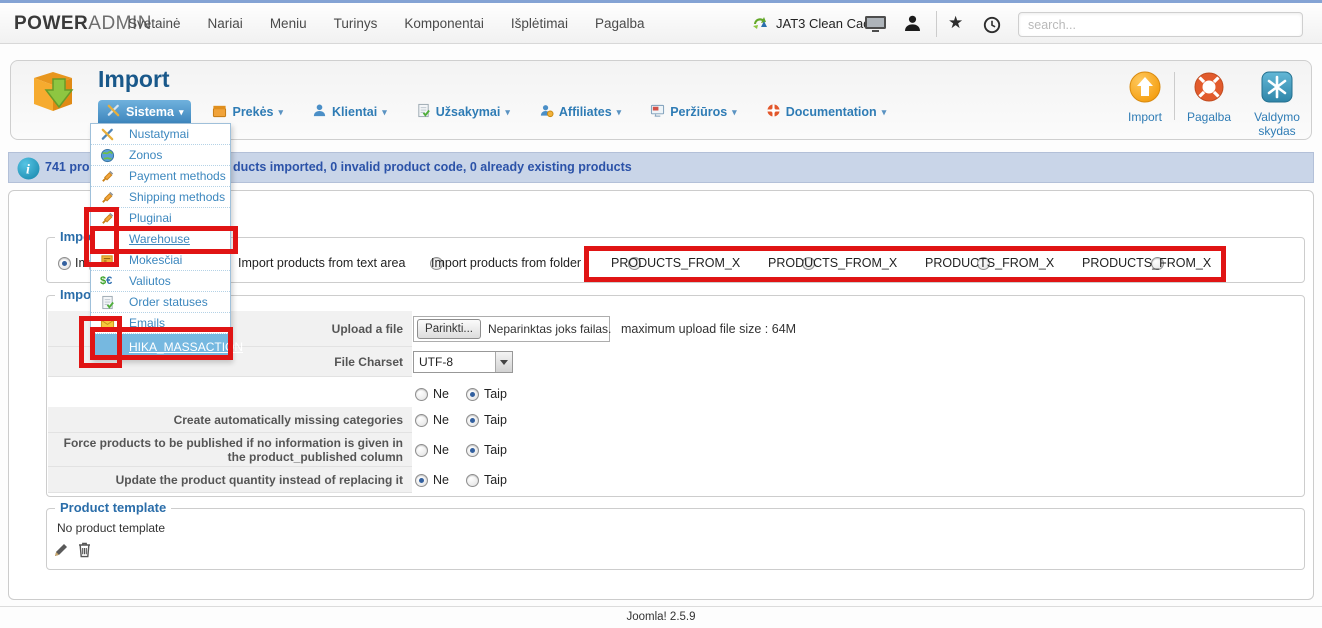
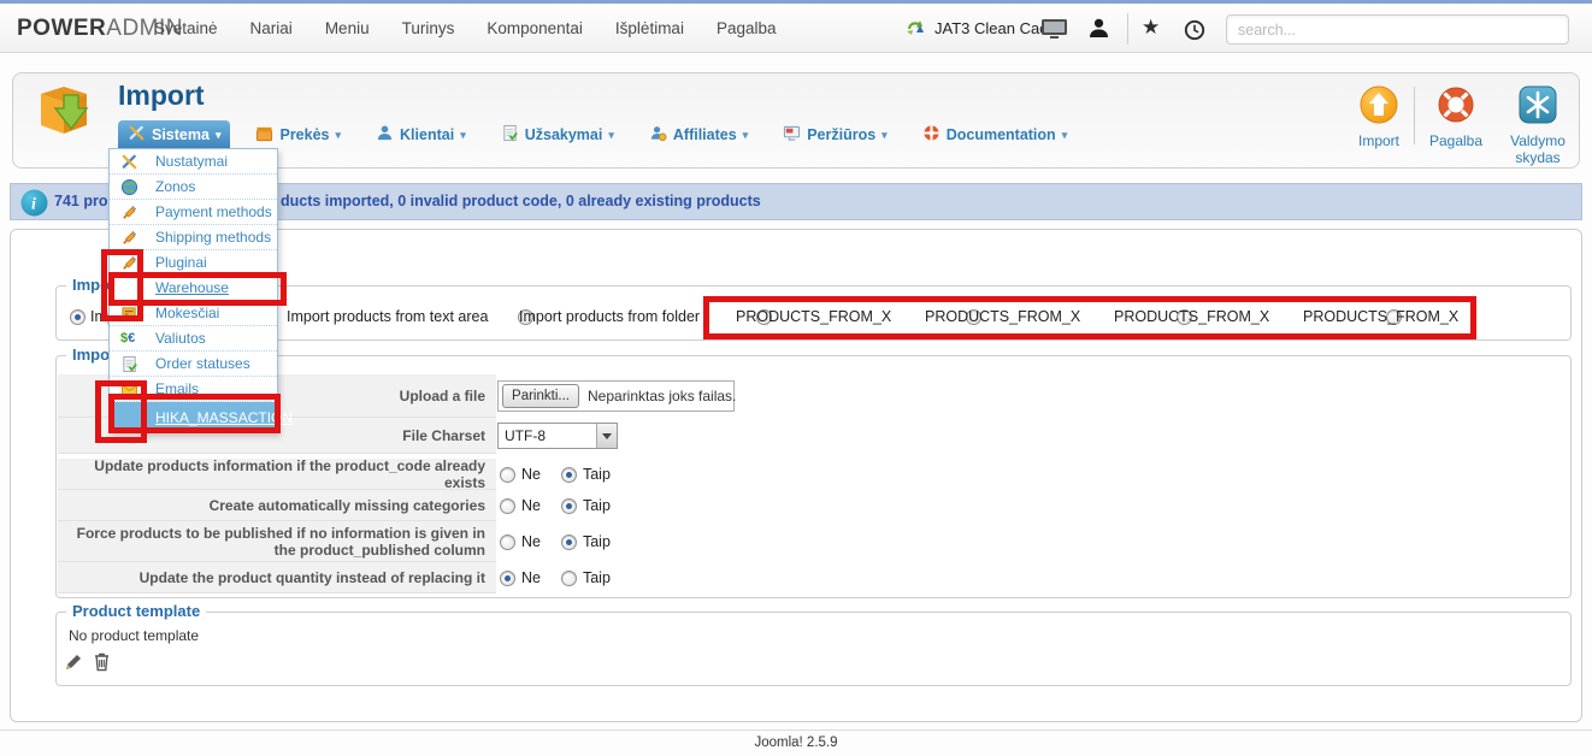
  POWERADMIN
  Svetainė
  Nariai
  Meniu
  Turinys
  Komponentai
  Išplėtimai
  Pagalba
  JAT3 Clean Ca
  ★
  search...
  Import
  Sistema
  ▾
  Prekės
  ▾
  Klientai
  ▾
  Užsakymai
  ▾
  Affiliates
  ▾
  Peržiūros
  ▾
  Documentation
  ▾
  Import
  Pagalba
  Valdymo skydas
  i
  741 pro
  ducts imported, 0 invalid product code, 0 already existing products
  Import products from text area
  Import products from folder
  PRODUCTS_FROM_X
  PRODUCTS_FROM_X
  PRODUCTS_FROM_X
  PRODUCTS_FROM_X
  Upload a file
  Parinkti...
  Neparinktas joks failas.
- maximum upload file size : 64M
  File Charset
  UTF-8
+ Update products information if the product_code already exists
  Ne
  Taip
  Create automatically missing categories
  Ne
  Taip
  Force products to be published if no information is given in the product_published column
  Ne
  Taip
  Update the product quantity instead of replacing it
  Ne
  Taip
  Product template
  No product template
  Nustatymai
  Zonos
  Payment methods
  Shipping methods
  Pluginai
  Warehouse
  Mokesčiai
  $
  €
  Valiutos
  Order statuses
  Emails
  HIKA_MASSACTION
  Joomla! 2.5.9
